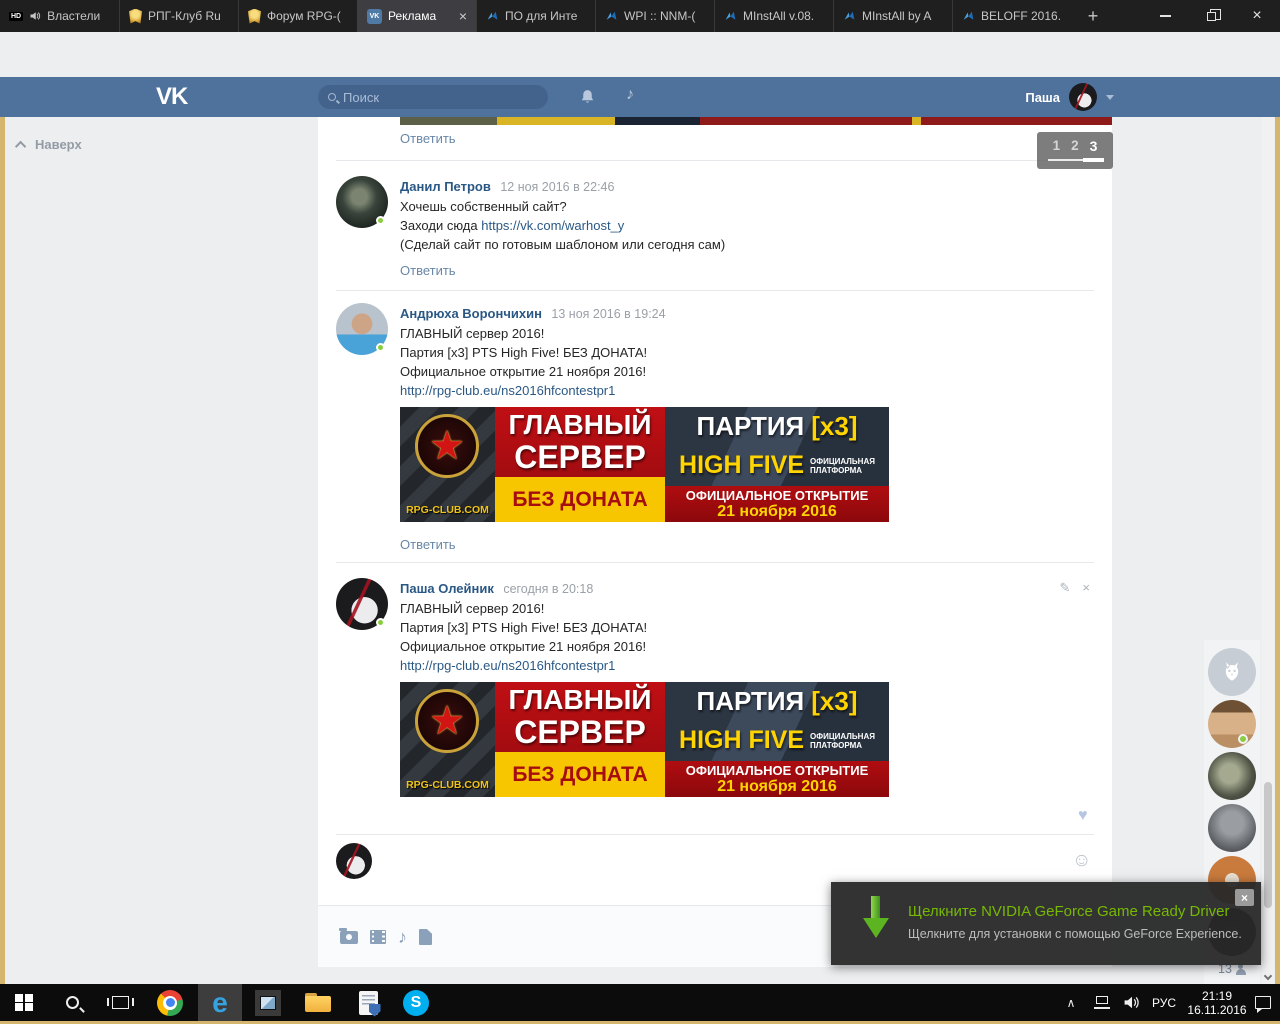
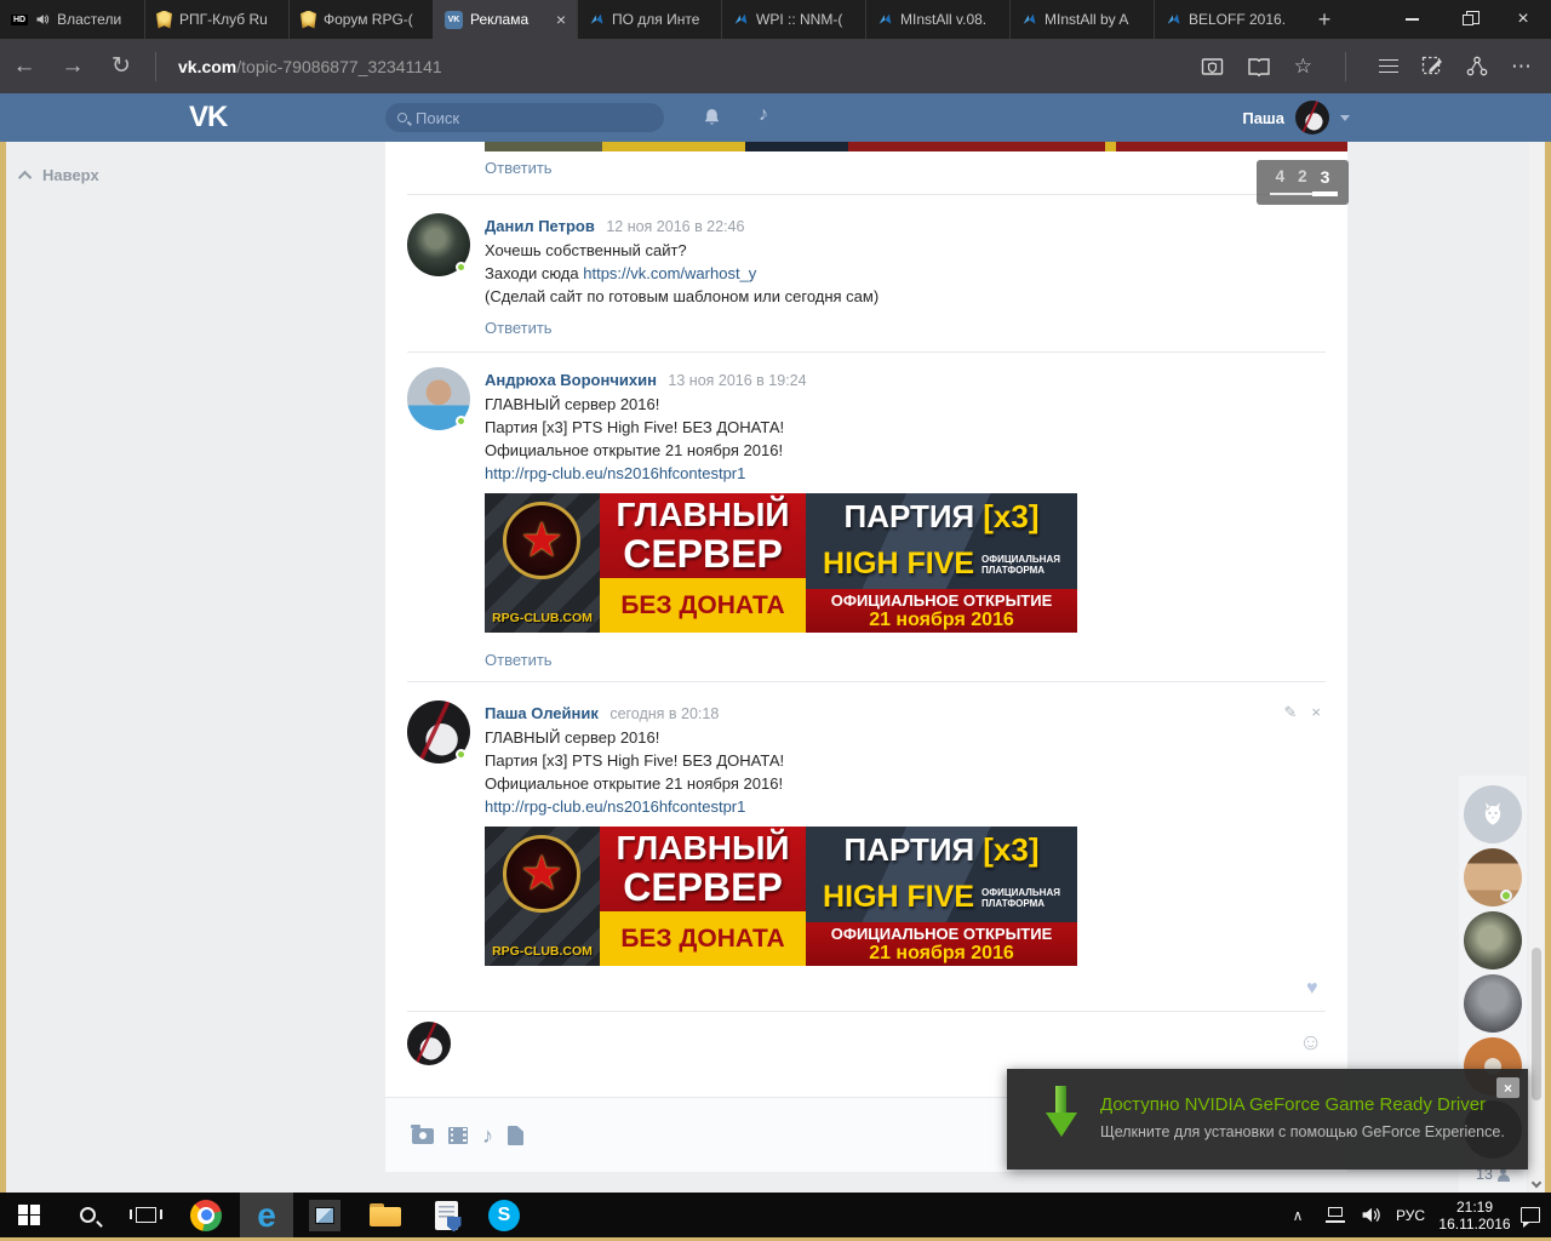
  Властели
  РПГ-Клуб Ru
  Форум RPG-(
  Реклама
  ×
  ПО для Инте
  WPI :: NNM-(
  MInstAll v.08.
  MInstAll by A
  BELOFF 2016.
  +
  ×
+ ←
+ →
+ ↻
+ vk.com/topic-79086877_32341141
+ ☆
+ ⋯
  VK
  Поиск
  ♪
  Паша
  Наверх
  Ответить
  Данил Петров 12 ноя 2016 в 22:46
  Хочешь собственный сайт?
  Заходи сюда https://vk.com/warhost_y
  (Сделай сайт по готовым шаблоном или сегодня сам)
  Ответить
  Андрюха Ворончихин 13 ноя 2016 в 19:24
  ГЛАВНЫЙ сервер 2016!
  Партия [x3] PTS High Five! БЕЗ ДОНАТА!
  Официальное открытие 21 ноября 2016!
  http://rpg-club.eu/ns2016hfcontestpr1
  ★
  RPG-CLUB.COM
  ГЛАВНЫЙ
  СЕРВЕР
  БЕЗ ДОНАТА
  ПАРТИЯ
  [x3]
  HIGH FIVE
  ОФИЦИАЛЬНАЯ
  ПЛАТФОРМА
  ОФИЦИАЛЬНОЕ ОТКРЫТИЕ
  21 ноября 2016
  Ответить
  ✎
  ×
  Паша Олейник сегодня в 20:18
  ГЛАВНЫЙ сервер 2016!
  Партия [x3] PTS High Five! БЕЗ ДОНАТА!
  Официальное открытие 21 ноября 2016!
  http://rpg-club.eu/ns2016hfcontestpr1
  ★
  RPG-CLUB.COM
  ГЛАВНЫЙ
  СЕРВЕР
  БЕЗ ДОНАТА
  ПАРТИЯ
  [x3]
  HIGH FIVE
  ОФИЦИАЛЬНАЯ
  ПЛАТФОРМА
  ОФИЦИАЛЬНОЕ ОТКРЫТИЕ
  21 ноября 2016
  ♥
  ☺
  ♪
- 1
+ 4
  2
  3
  13
- Щелкните NVIDIA GeForce Game Ready Driver
+ Доступно NVIDIA GeForce Game Ready Driver
  Щелкните для установки с помощью GeForce Experience.
  ×
  e
  S
  ∧
  РУС
  21:19
  16.11.2016
